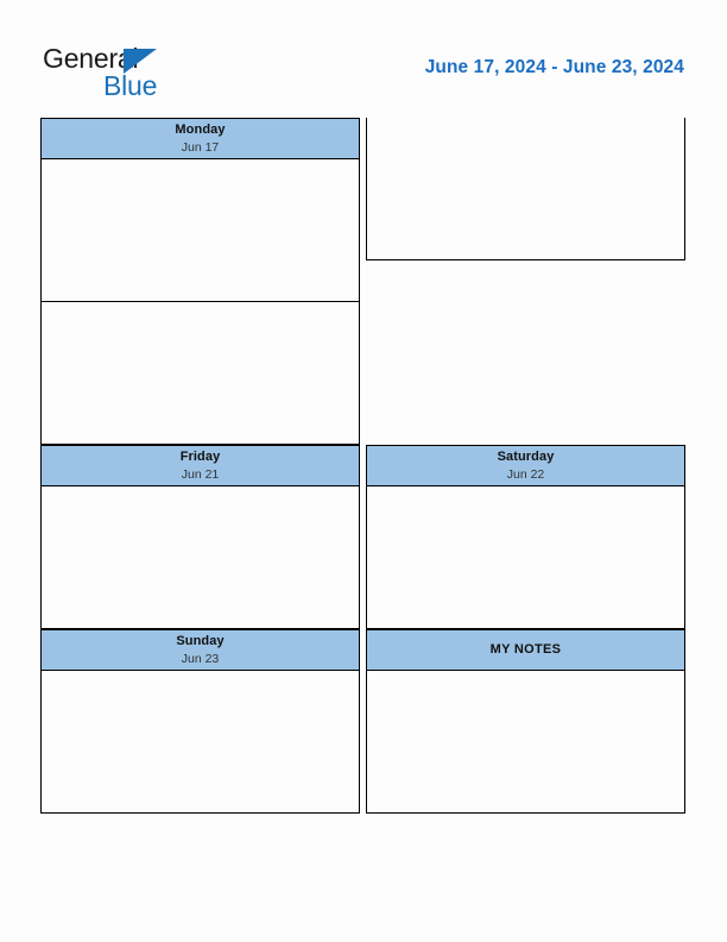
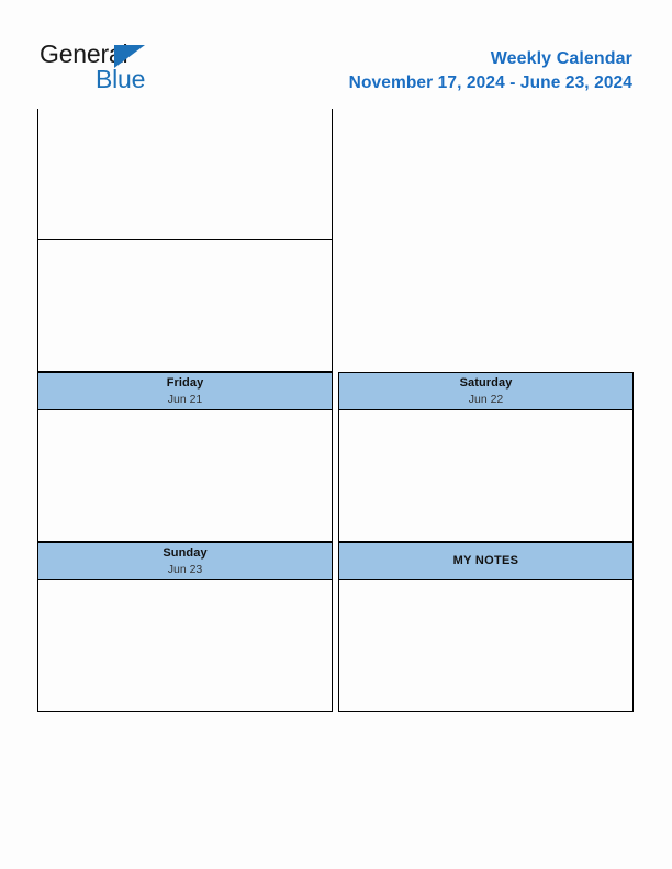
  General
  Blue
+ Weekly Calendar
- June 17, 2024 - June 23, 2024
+ November 17, 2024 - June 23, 2024
- Monday
- Jun 17
  Friday
  Jun 21
  Saturday
  Jun 22
  Sunday
  Jun 23
  MY NOTES
